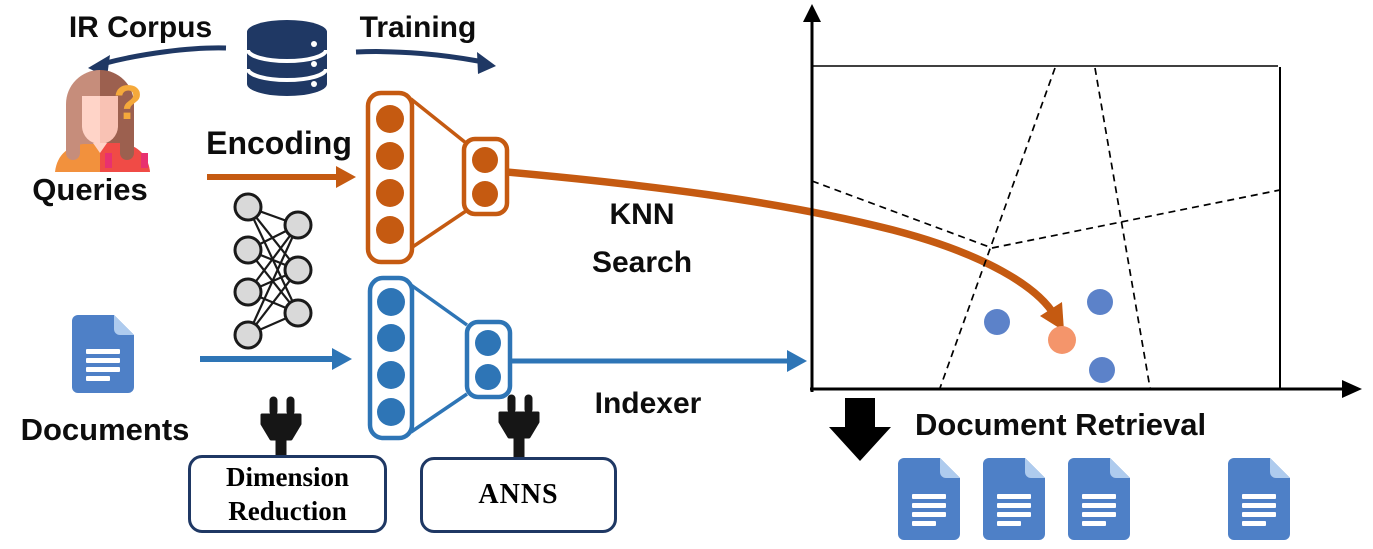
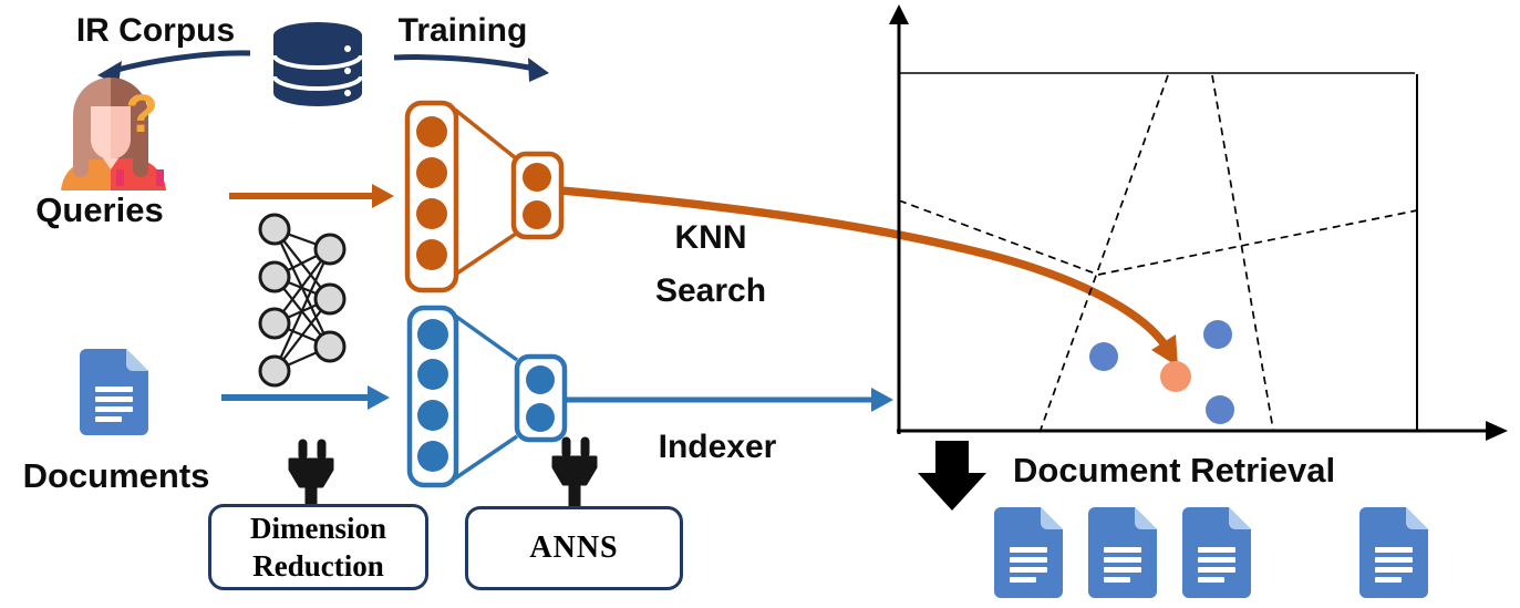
  ?
  IR Corpus
  Training
  Queries
- Encoding
  Documents
  KNN
  Search
  Indexer
  Document Retrieval
  Dimension
  Reduction
  ANNS
